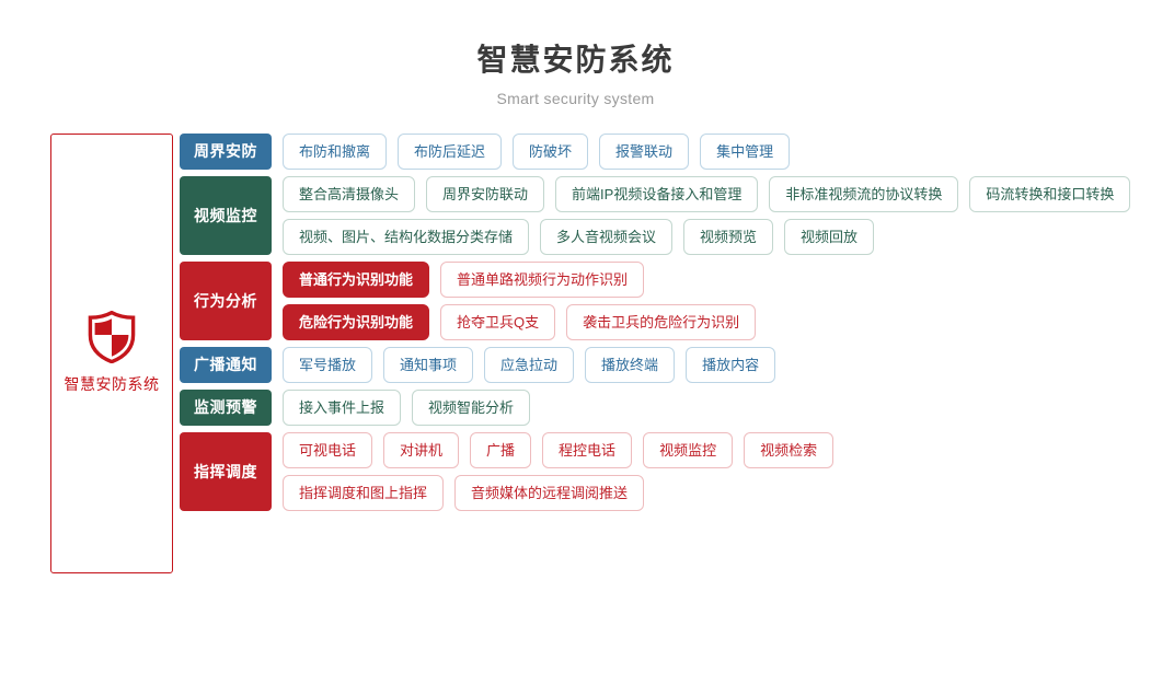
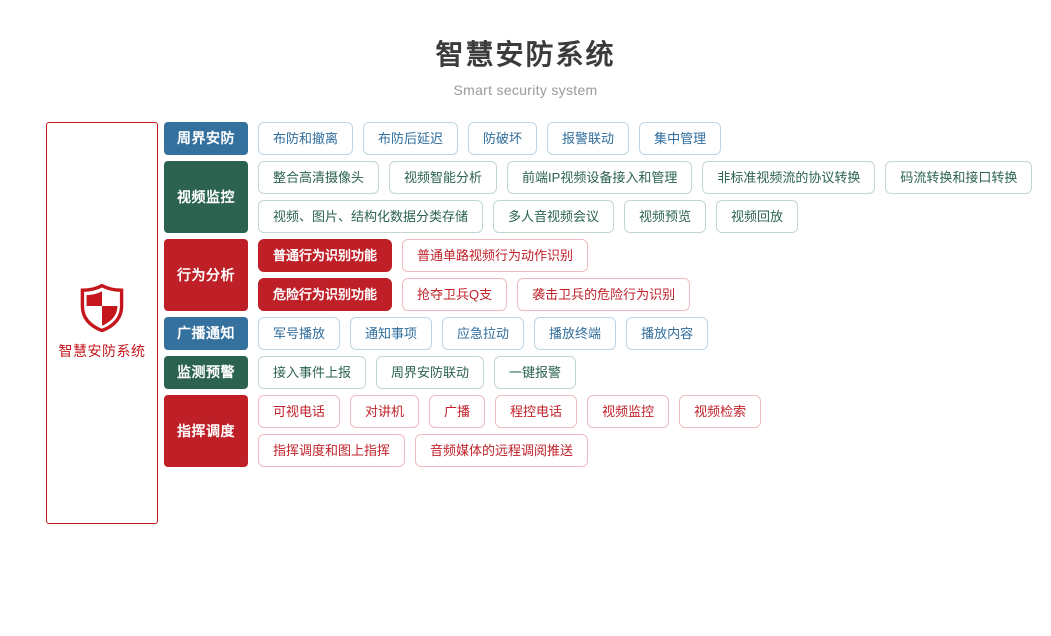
  智慧安防系统
  Smart security system
  智慧安防系统
  周界安防
  布防和撤离
  布防后延迟
  防破坏
  报警联动
  集中管理
  视频监控
  整合高清摄像头
- 周界安防联动
+ 视频智能分析
  前端IP视频设备接入和管理
  非标准视频流的协议转换
  码流转换和接口转换
  视频、图片、结构化数据分类存储
  多人音视频会议
  视频预览
  视频回放
  行为分析
  普通行为识别功能
  普通单路视频行为动作识别
  危险行为识别功能
  抢夺卫兵Q支
  袭击卫兵的危险行为识别
  广播通知
  军号播放
  通知事项
  应急拉动
  播放终端
  播放内容
  监测预警
  接入事件上报
- 视频智能分析
+ 周界安防联动
+ 一键报警
  指挥调度
  可视电话
  对讲机
  广播
  程控电话
  视频监控
  视频检索
  指挥调度和图上指挥
  音频媒体的远程调阅推送
